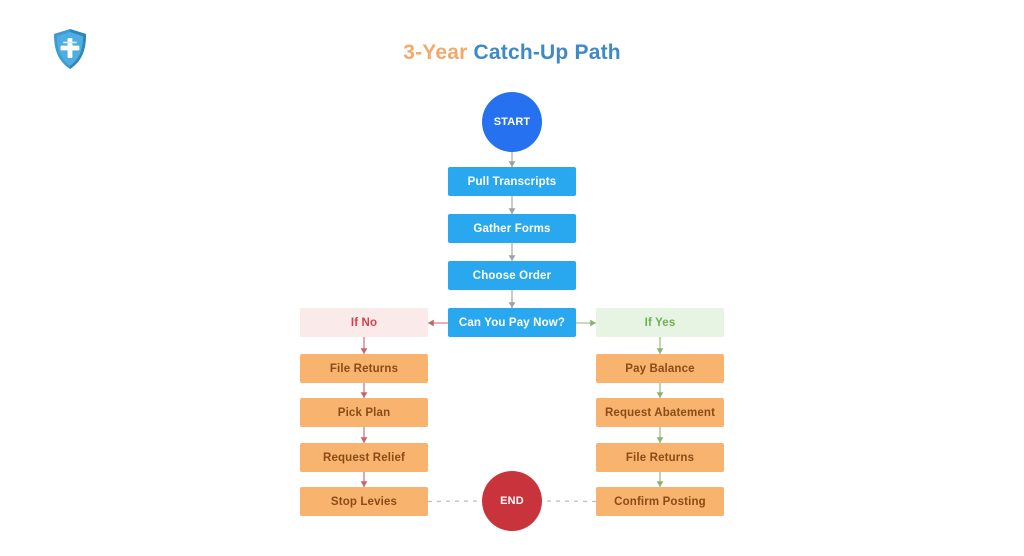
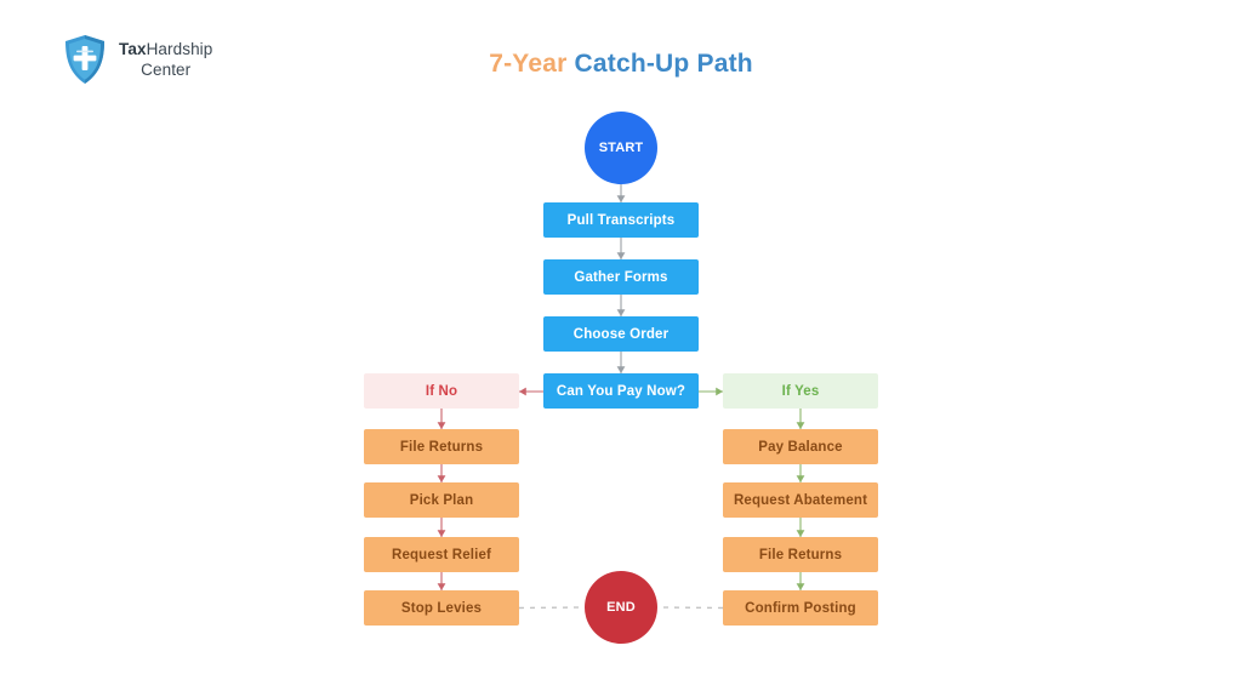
+ TaxHardship
+ Center
- 3-Year Catch-Up Path
+ 7-Year Catch-Up Path
  START
  Pull Transcripts
  Gather Forms
  Choose Order
  Can You Pay Now?
  If No
  If Yes
  File Returns
  Pick Plan
  Request Relief
  Stop Levies
  Pay Balance
  Request Abatement
  File Returns
  Confirm Posting
  END
